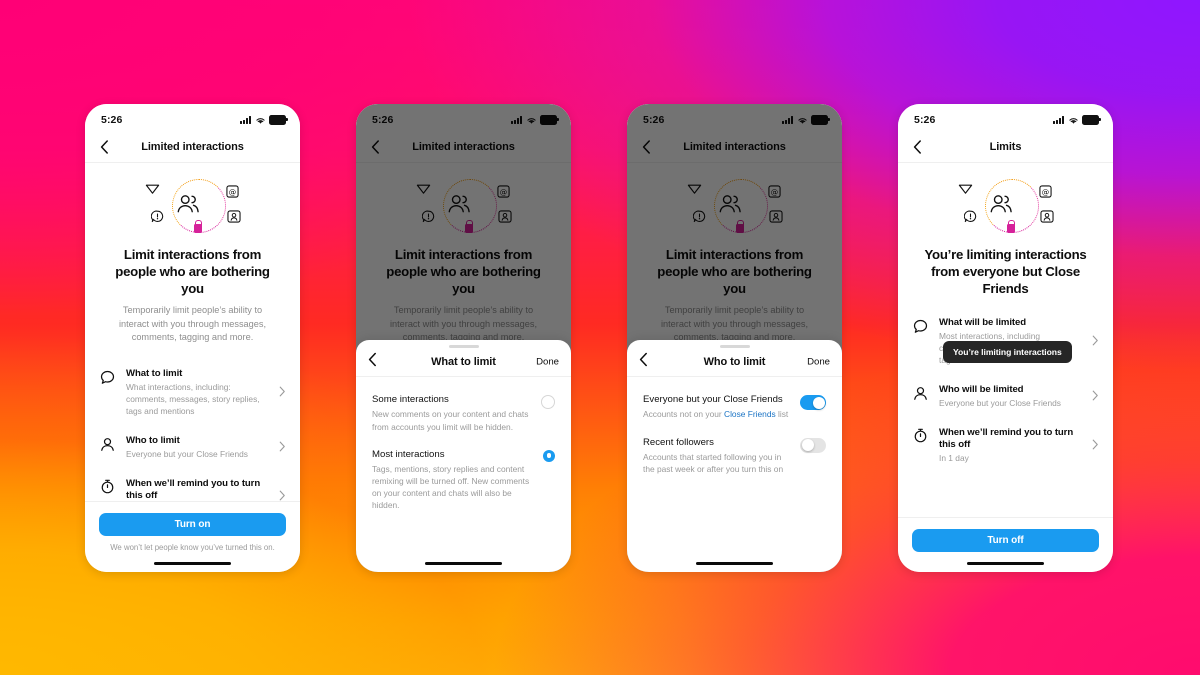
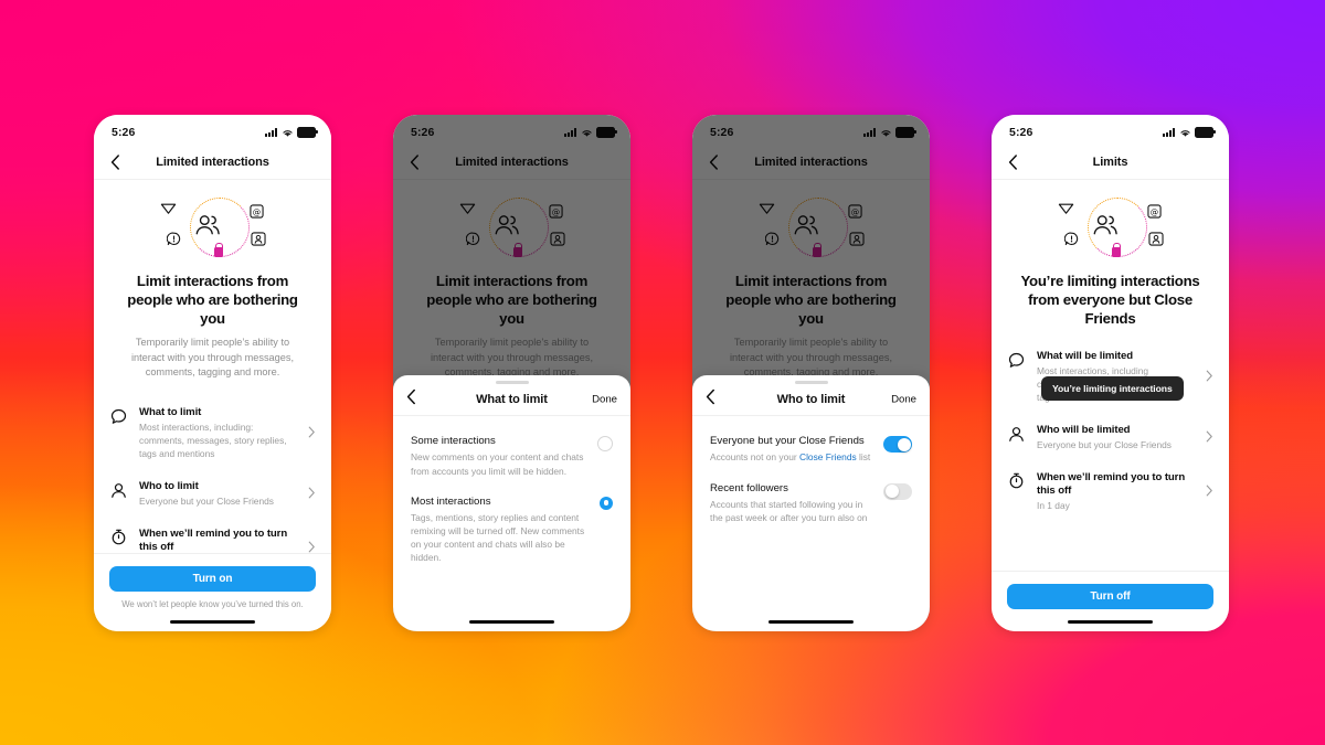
  5:26
  Limited interactions
  @
  Limit interactions from people who are bothering you
  Temporarily limit people’s ability to interact with you through messages, comments, tagging and more.
  What to limit
- What interactions, including: comments, messages, story replies, tags and mentions
+ Most interactions, including: comments, messages, story replies, tags and mentions
  Who to limit
  Everyone but your Close Friends
  When we’ll remind you to turn this off
  Turn on
  We won’t let people know you’ve turned this on.
  5:26
  Limited interactions
  @
  Limit interactions from people who are bothering you
  Temporarily limit people’s ability to interact with you through messages, comments, tagging and more.
  What to limit
  Done
  Some interactions
  New comments on your content and chats from accounts you limit will be hidden.
  Most interactions
  Tags, mentions, story replies and content remixing will be turned off. New comments on your content and chats will also be hidden.
  5:26
  Limited interactions
  @
  Limit interactions from people who are bothering you
  Temporarily limit people’s ability to interact with you through messages, comments, tagging and more.
  Who to limit
  Done
  Everyone but your Close Friends
  Accounts not on your Close Friends list
  Recent followers
- Accounts that started following you in the past week or after you turn this on
+ Accounts that started following you in the past week or after you turn also on
  5:26
  Limits
  @
  You’re limiting interactions from everyone but Close Friends
  What will be limited
  Who will be limited
  Everyone but your Close Friends
  When we’ll remind you to turn this off
  In 1 day
  Turn off
  You’re limiting interactions
